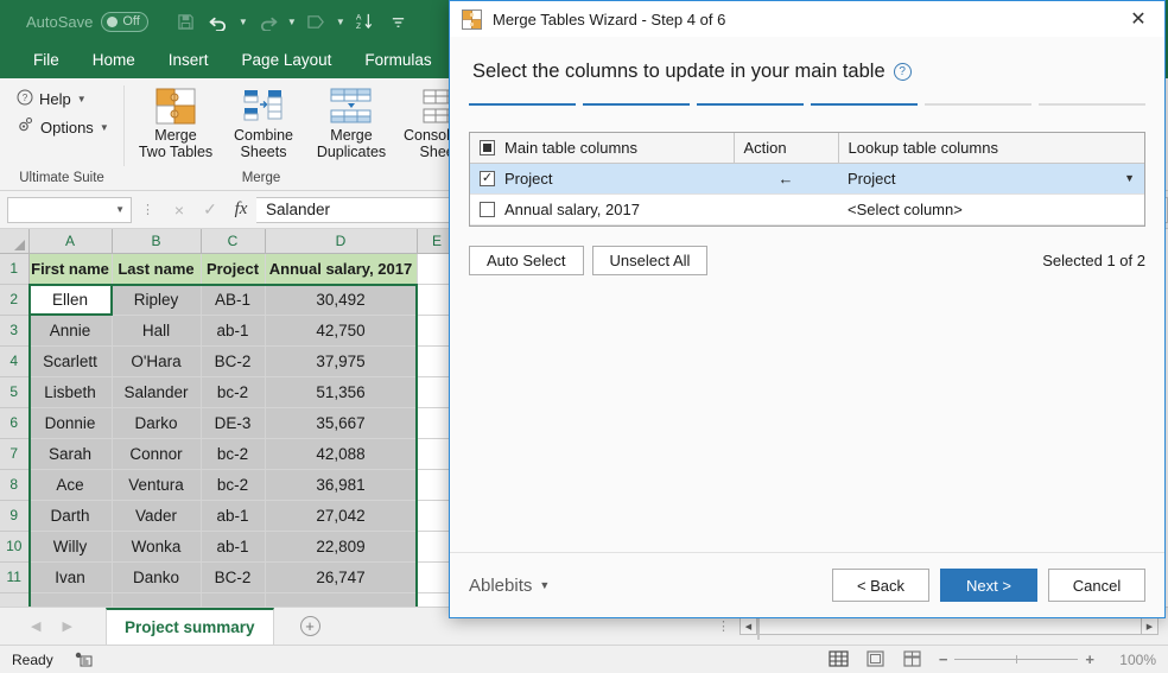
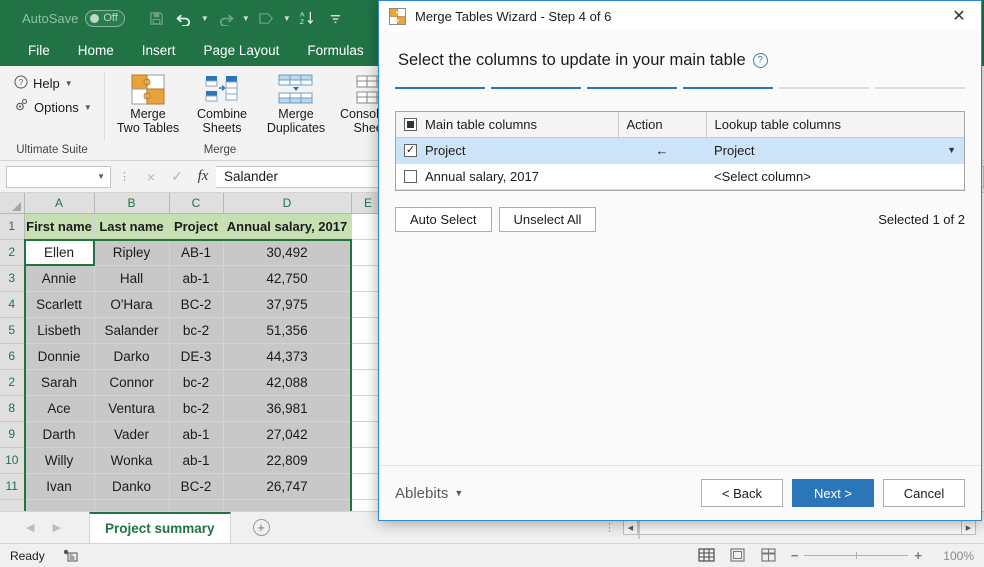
  AutoSave
  Off
  ▼
  ▼
  ▼
  File
  Home
  Insert
  Page Layout
  Formulas
  ?
  Help
  ▼
  Options
  ▼
  Ultimate Suite
  Merge
  Two Tables
  Combine
  Sheets
  Merge
  Duplicates
  Merge
  ▼
  ⋮
  ×
  ✓
  fx
  Salander
  	A	B	C	D	E
  1	First name	Last name	Project	Annual salary, 2017
  2	Ellen	Ripley	AB-1	30,492
  3	Annie	Hall	ab-1	42,750
  4	Scarlett	O'Hara	BC-2	37,975
  5	Lisbeth	Salander	bc-2	51,356
- 6	Donnie	Darko	DE-3	35,667
+ 6	Donnie	Darko	DE-3	44,373
- 7	Sarah	Connor	bc-2	42,088
+ 2	Sarah	Connor	bc-2	42,088
  8	Ace	Ventura	bc-2	36,981
  9	Darth	Vader	ab-1	27,042
  10	Willy	Wonka	ab-1	22,809
  11	Ivan	Danko	BC-2	26,747
  ◀
  ▶
  Project summary
  +
  ⋮
  Ready
  −
  +
  100%
  Merge Tables Wizard - Step 4 of 6
  ✕
  Select the columns to update in your main table
  ?
  Main table columns	Action	Lookup table columns
  ✓ Project	←	Project ▼
  Annual salary, 2017		<Select column>
  Auto Select
  Unselect All
  Selected 1 of 2
  Ablebits
  ▼
  < Back
  Next >
  Cancel
